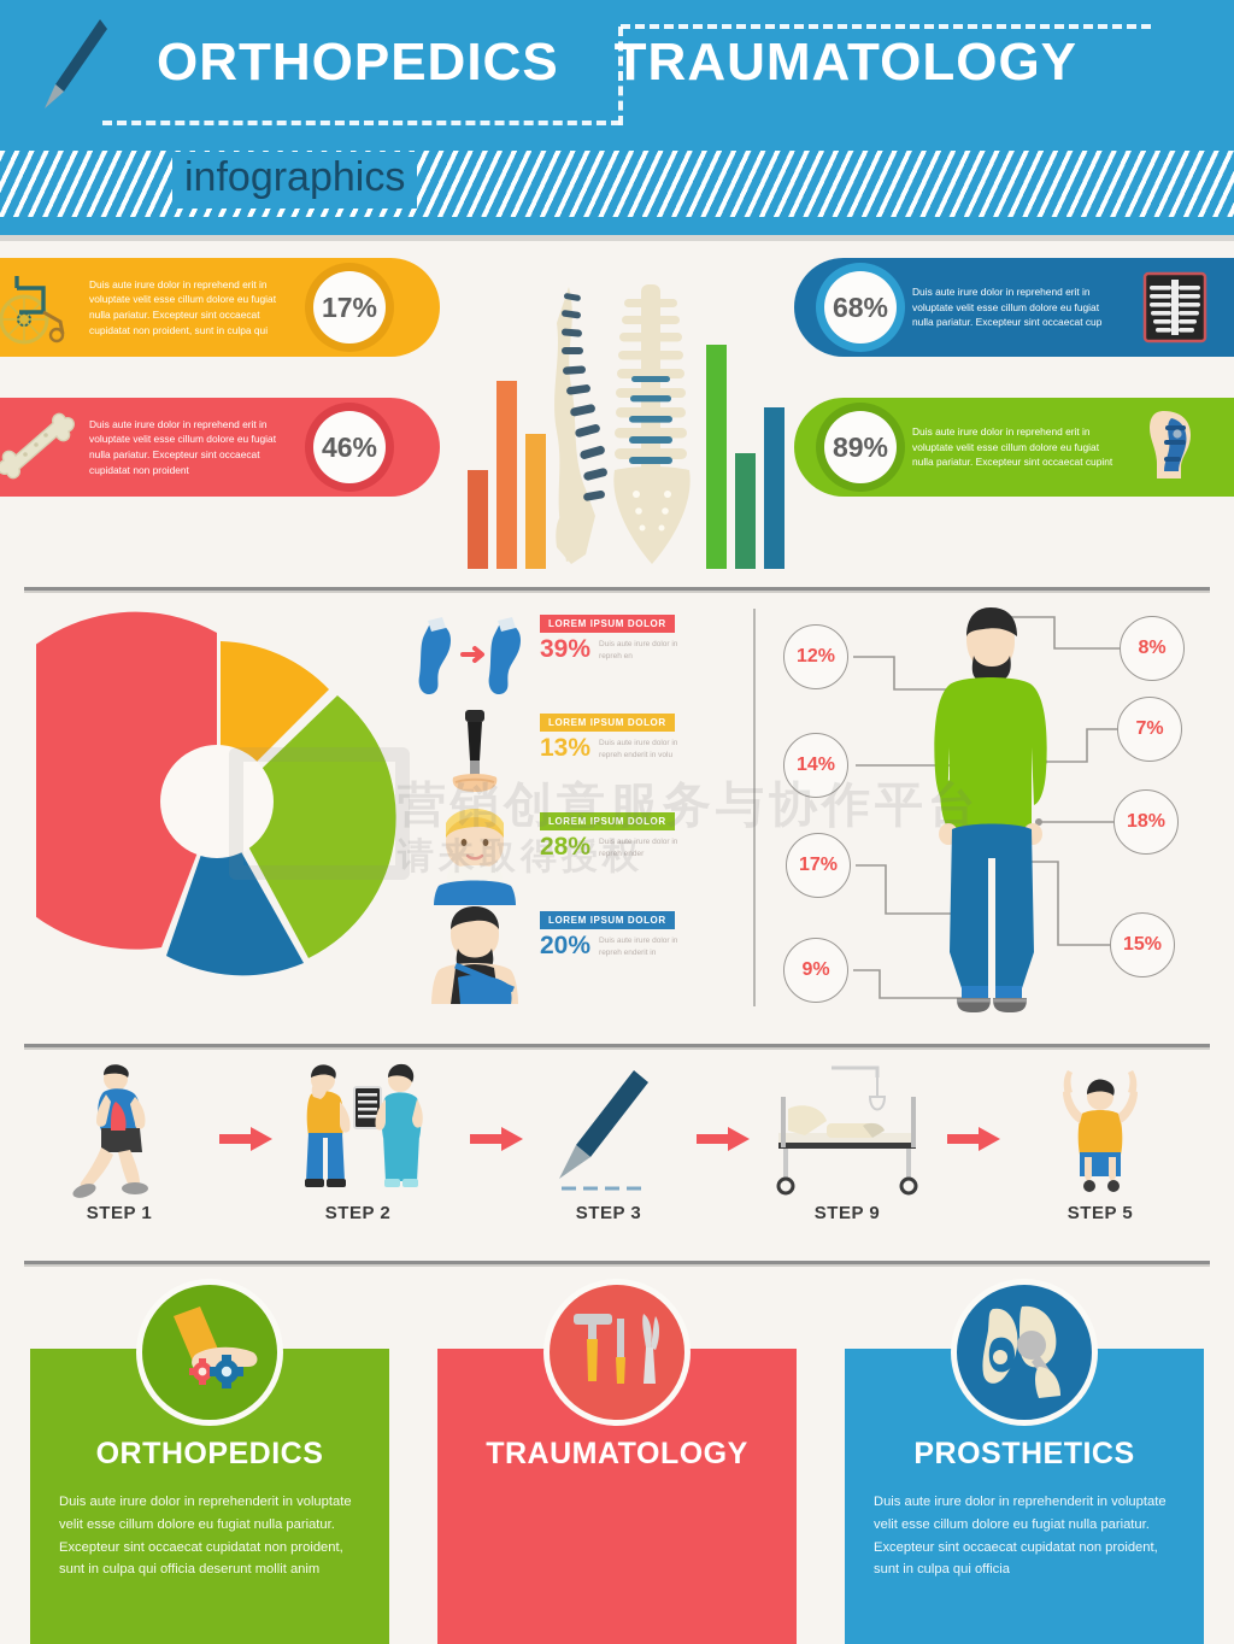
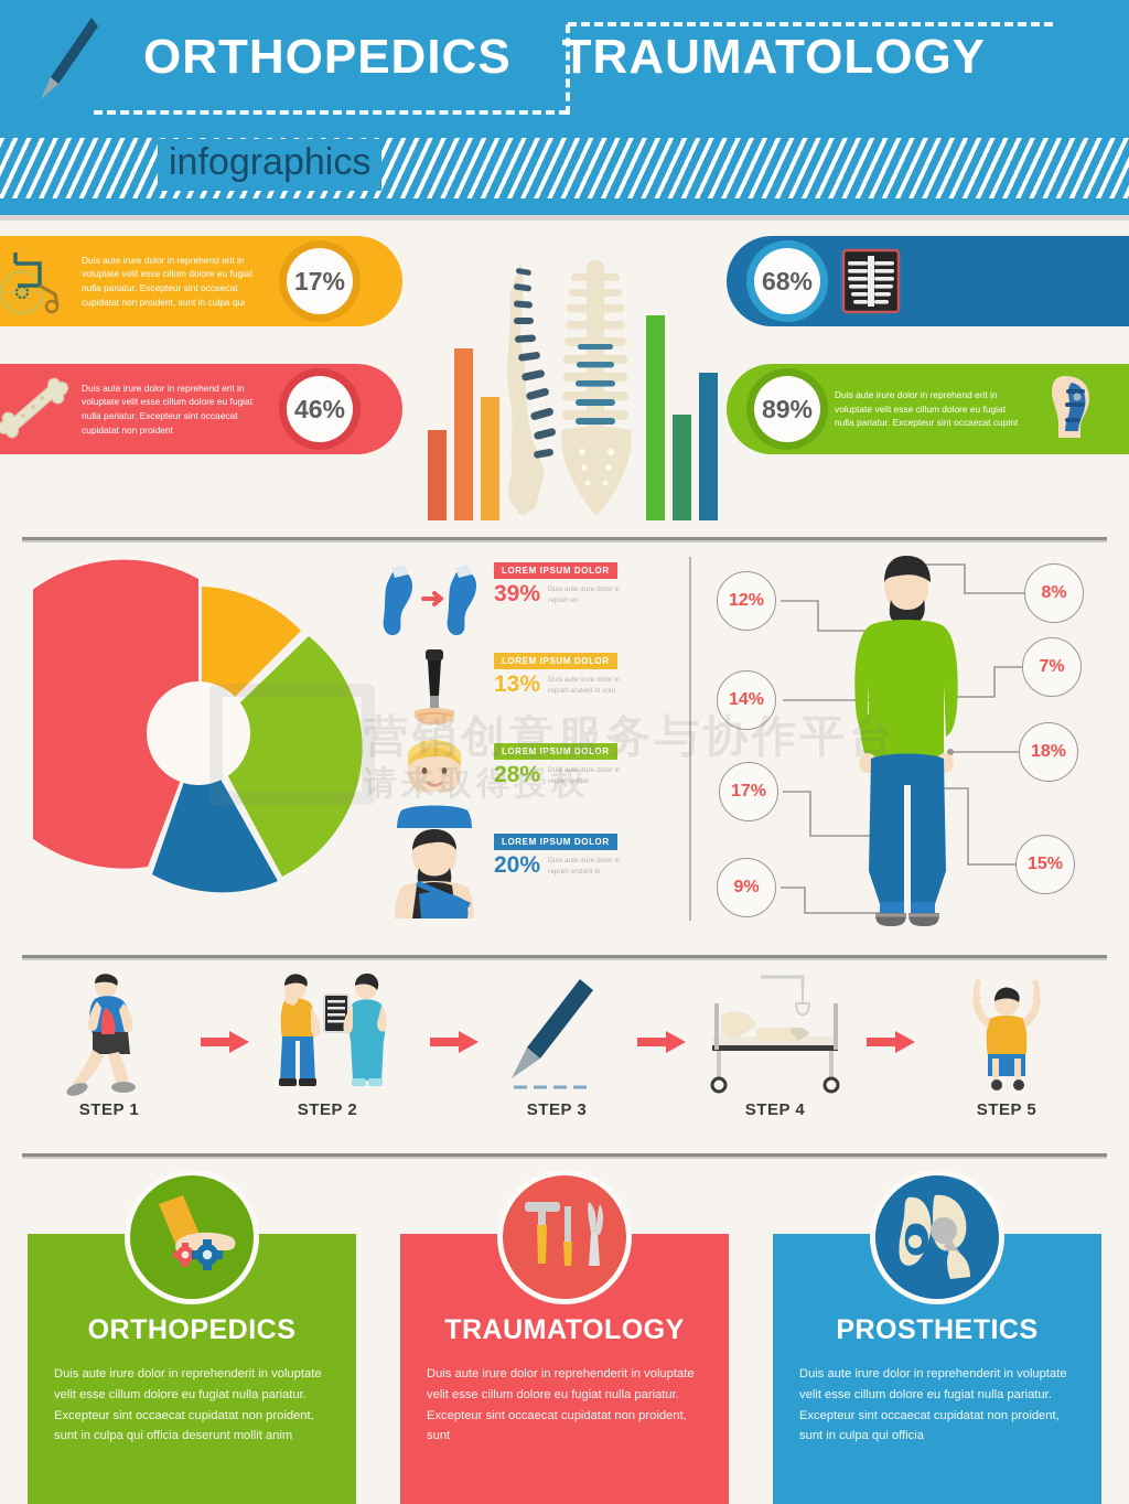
  ORTHOPEDICS
  TRAUMATOLOGY
  infographics
  Duis aute irure dolor in reprehend erit in voluptate velit esse cillum dolore eu fugiat nulla pariatur. Excepteur sint occaecat cupidatat non proident, sunt in culpa qui
  17%
  Duis aute irure dolor in reprehend erit in voluptate velit esse cillum dolore eu fugiat nulla pariatur. Excepteur sint occaecat cupidatat non proident
  46%
  68%
- Duis aute irure dolor in reprehend erit in voluptate velit esse cillum dolore eu fugiat nulla pariatur. Excepteur sint occaecat cup
  89%
  Duis aute irure dolor in reprehend erit in voluptate velit esse cillum dolore eu fugiat nulla pariatur. Excepteur sint occaecat cupint
  LOREM IPSUM DOLOR
  39%
  LOREM IPSUM DOLOR
  13%
  LOREM IPSUM DOLOR
  28%
  LOREM IPSUM DOLOR
  20%
  12%
  14%
  17%
  9%
  8%
  7%
  18%
  15%
  STEP 1
  STEP 2
  STEP 3
- STEP 9
+ STEP 4
  STEP 5
  ORTHOPEDICS
  Duis aute irure dolor in reprehenderit in voluptate velit esse cillum dolore eu fugiat nulla pariatur. Excepteur sint occaecat cupidatat non proident, sunt in culpa qui officia deserunt mollit anim
  TRAUMATOLOGY
+ Duis aute irure dolor in reprehenderit in voluptate velit esse cillum dolore eu fugiat nulla pariatur. Excepteur sint occaecat cupidatat non proident, sunt
  PROSTHETICS
  Duis aute irure dolor in reprehenderit in voluptate velit esse cillum dolore eu fugiat nulla pariatur. Excepteur sint occaecat cupidatat non proident, sunt in culpa qui officia
  营销创意服务与协作平台
  请来取得授权
